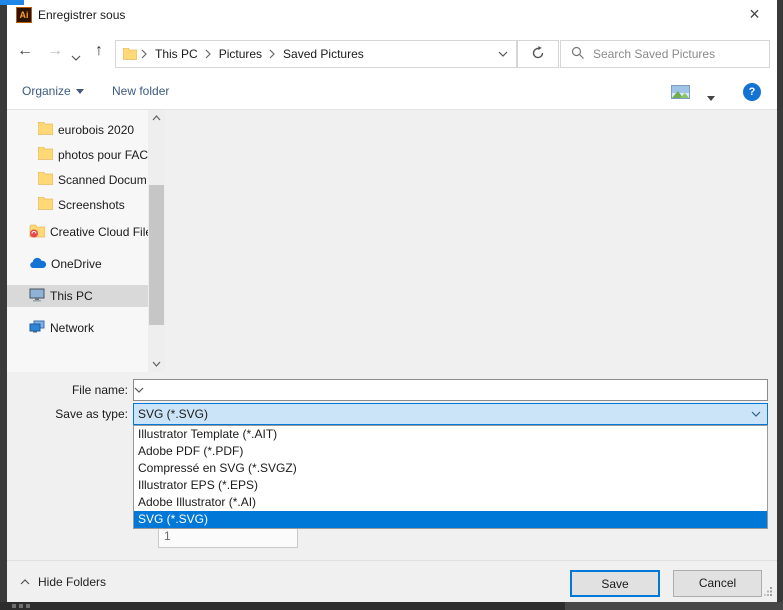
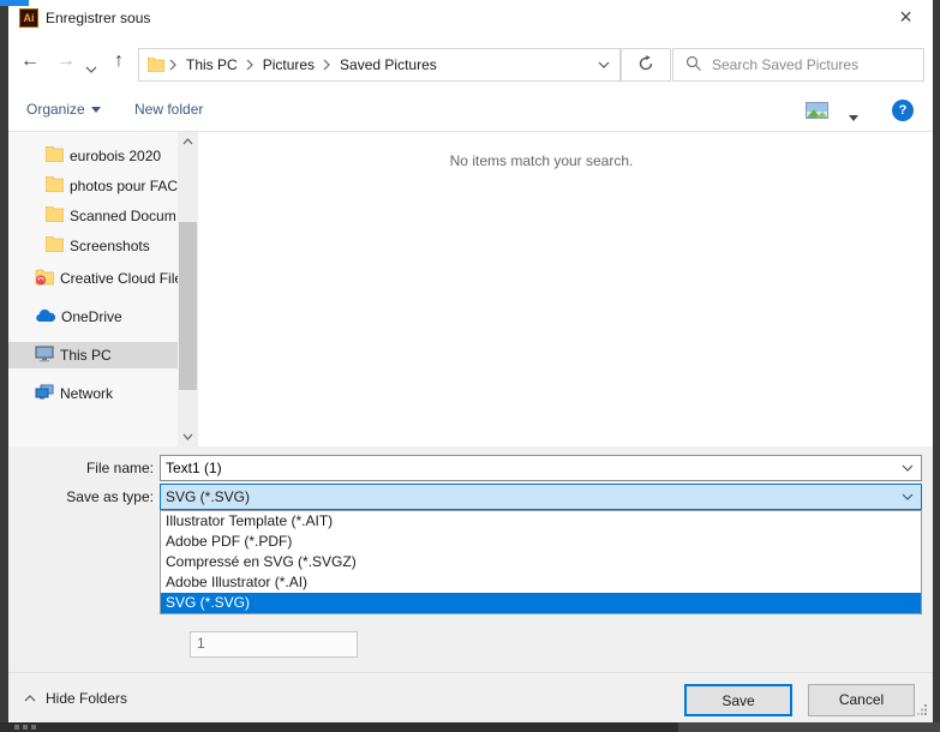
  Ai
  Enregistrer sous
  ×
  ←
  →
  ↑
  This PC
  Pictures
  Saved Pictures
  Search Saved Pictures
  Organize
  New folder
  ?
  eurobois 2020
  photos pour FAC
  Scanned Docum
  Screenshots
  Creative Cloud Fil
  OneDrive
  This PC
  Network
+ No items match your search.
  File name:
+ Text1 (1)
  Save as type:
  SVG (*.SVG)
  1
  Illustrator Template (*.AIT)
  Adobe PDF (*.PDF)
  Compressé en SVG (*.SVGZ)
- Illustrator EPS (*.EPS)
  Adobe Illustrator (*.AI)
  SVG (*.SVG)
  Hide Folders
  Save
  Cancel
